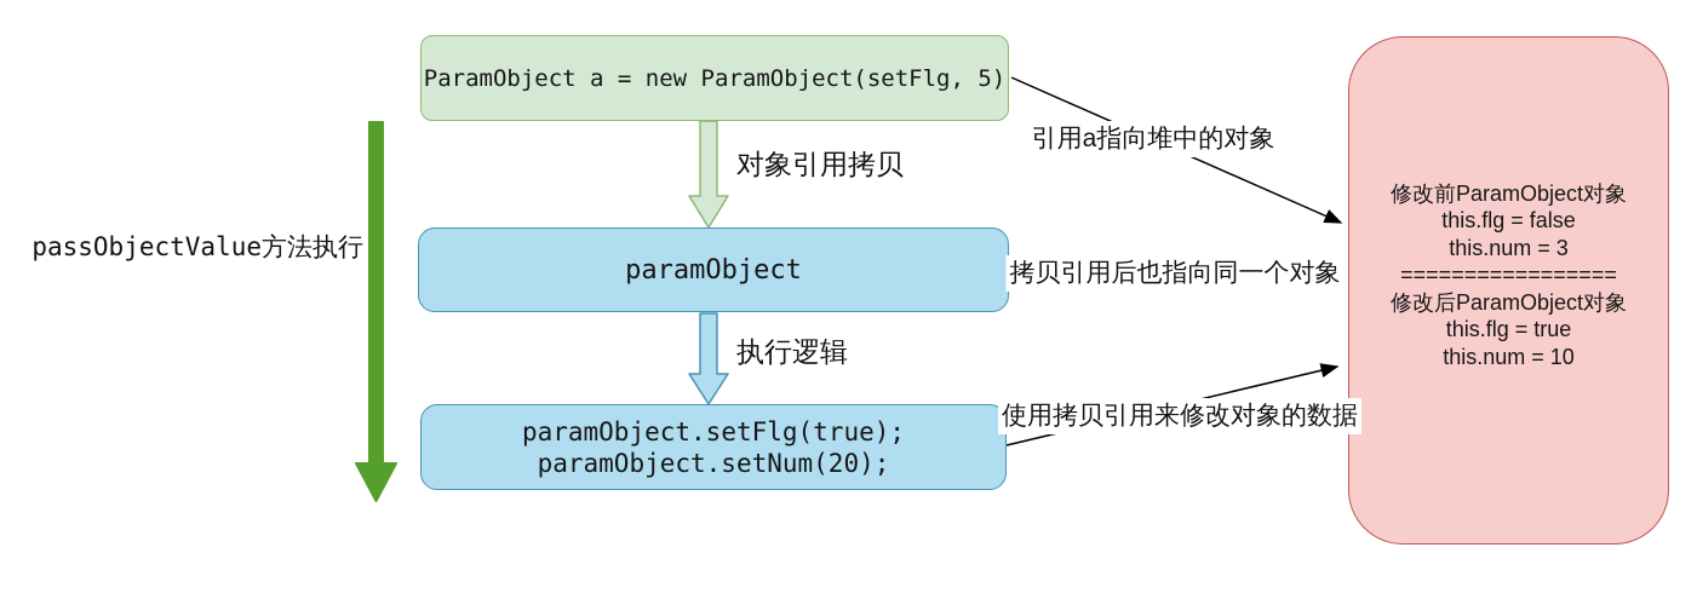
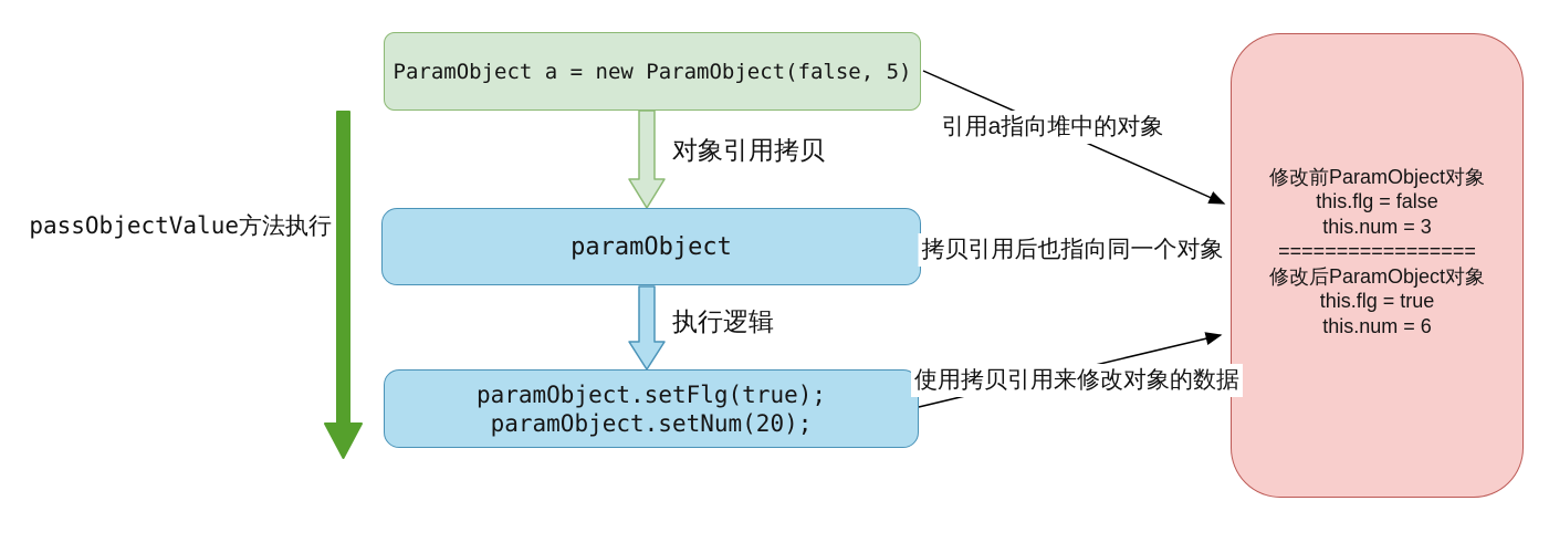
  passObjectValue方法执行
- ParamObject a = new ParamObject(setFlg, 5)
+ ParamObject a = new ParamObject(false, 5)
  对象引用拷贝
  执行逻辑
  paramObject
  paramObject.setFlg(true);
  paramObject.setNum(20);
  修改前ParamObject对象
  this.flg = false
  this.num = 3
  =================
  修改后ParamObject对象
  this.flg = true
- this.num = 10
+ this.num = 6
  引用a指向堆中的对象
  拷贝引用后也指向同一个对象
  使用拷贝引用来修改对象的数据
